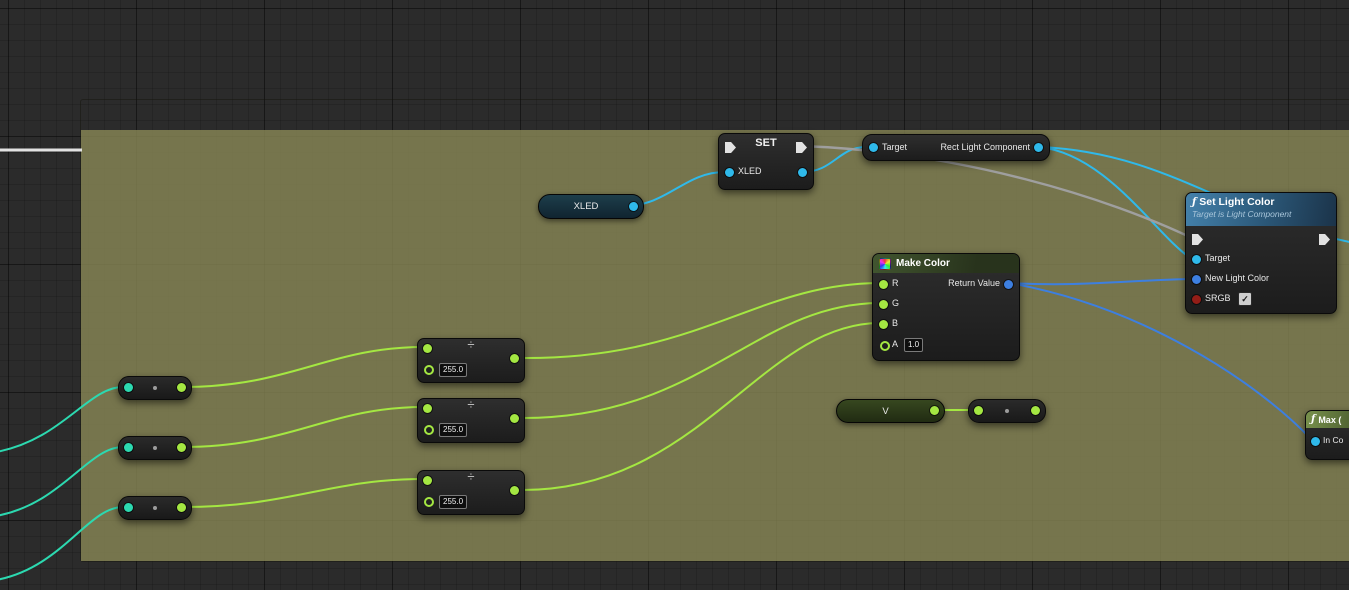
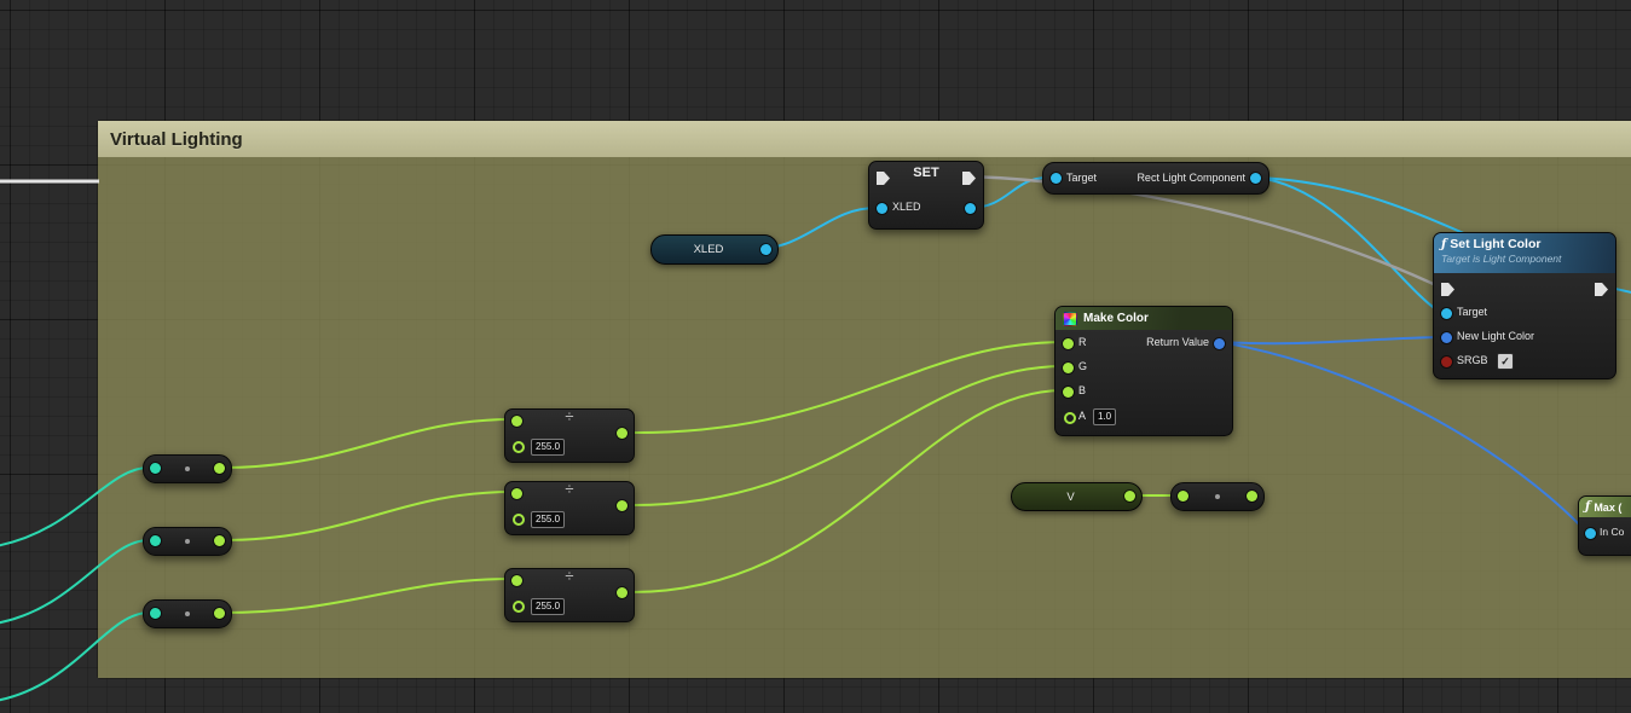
+ Virtual Lighting
  SET
  XLED
  XLED
  Target
  Rect Light Component
  ƒ Set Light Color
  Target is Light Component
  Target
  New Light Color
  SRGB
  ✓
  Make Color
  R
  G
  B
  A
  1.0
  Return Value
  ÷
  255.0
  ÷
  255.0
  ÷
  255.0
  V
  ƒ
  Max (
  In Co
